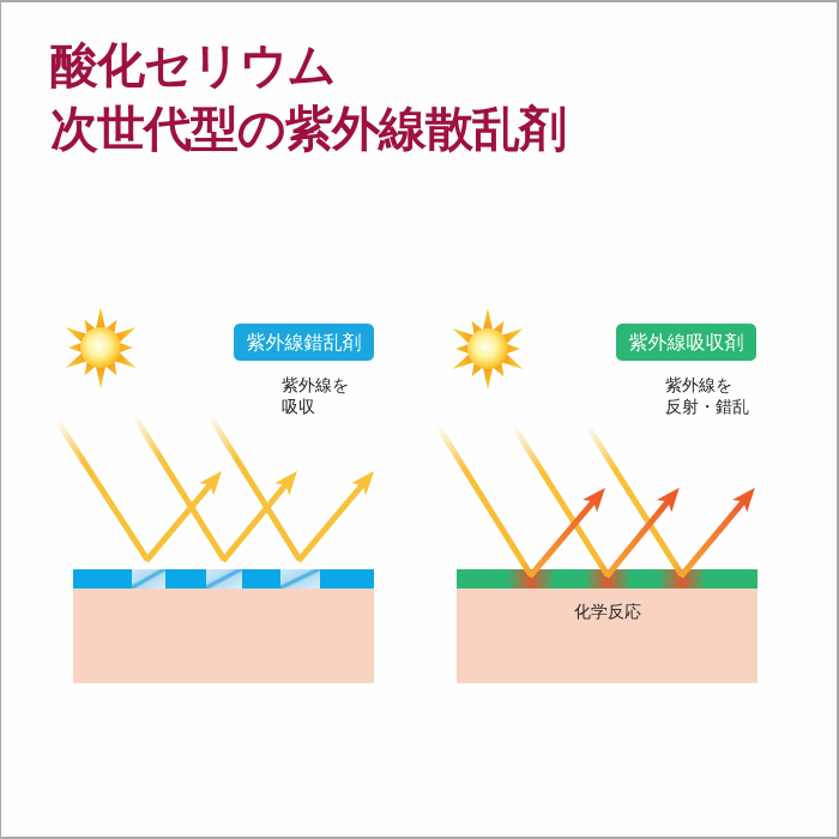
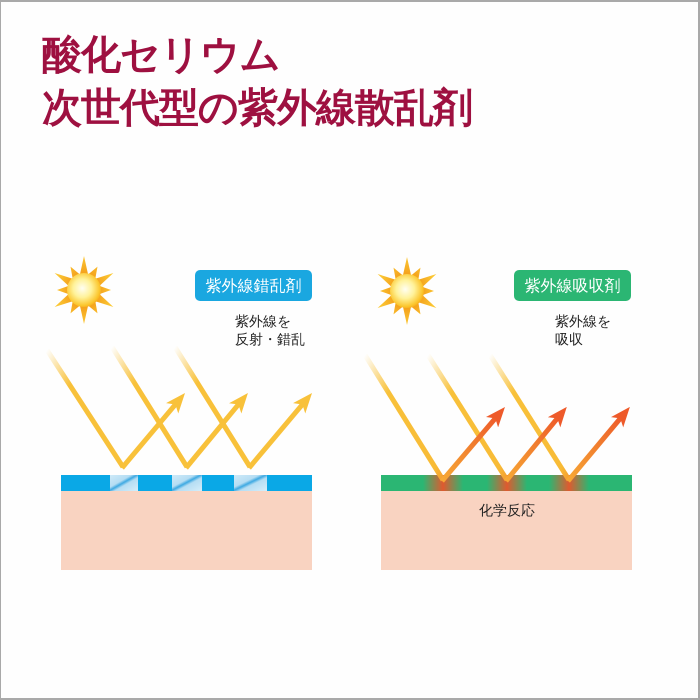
  酸化セリウム
  次世代型の紫外線散乱剤
  紫外線錯乱剤
  紫外線を
- 吸収
+ 反射・錯乱
  紫外線吸収剤
  紫外線を
- 反射・錯乱
+ 吸収
  化学反応
